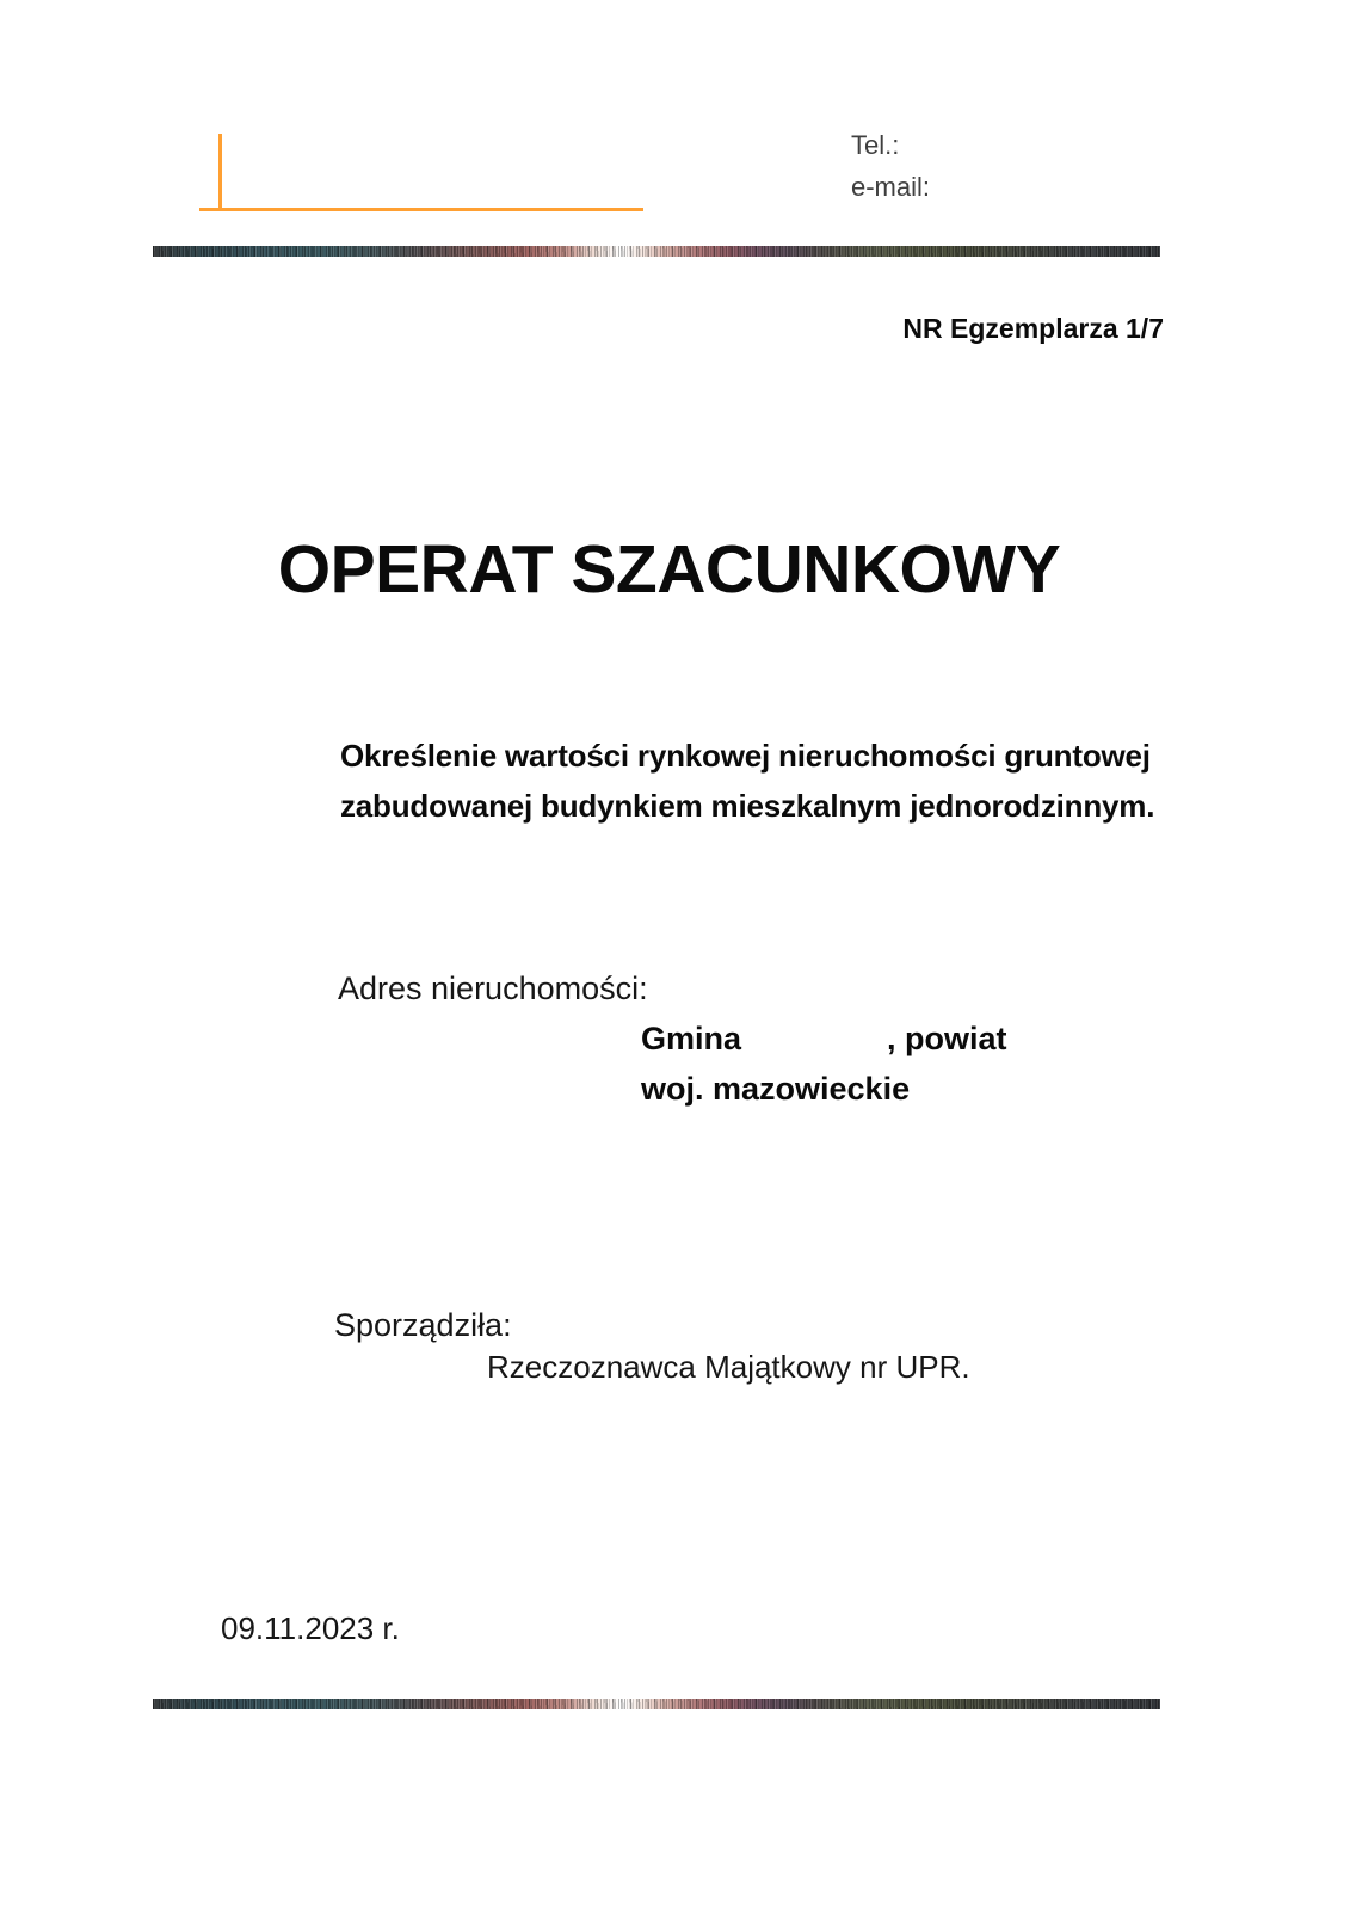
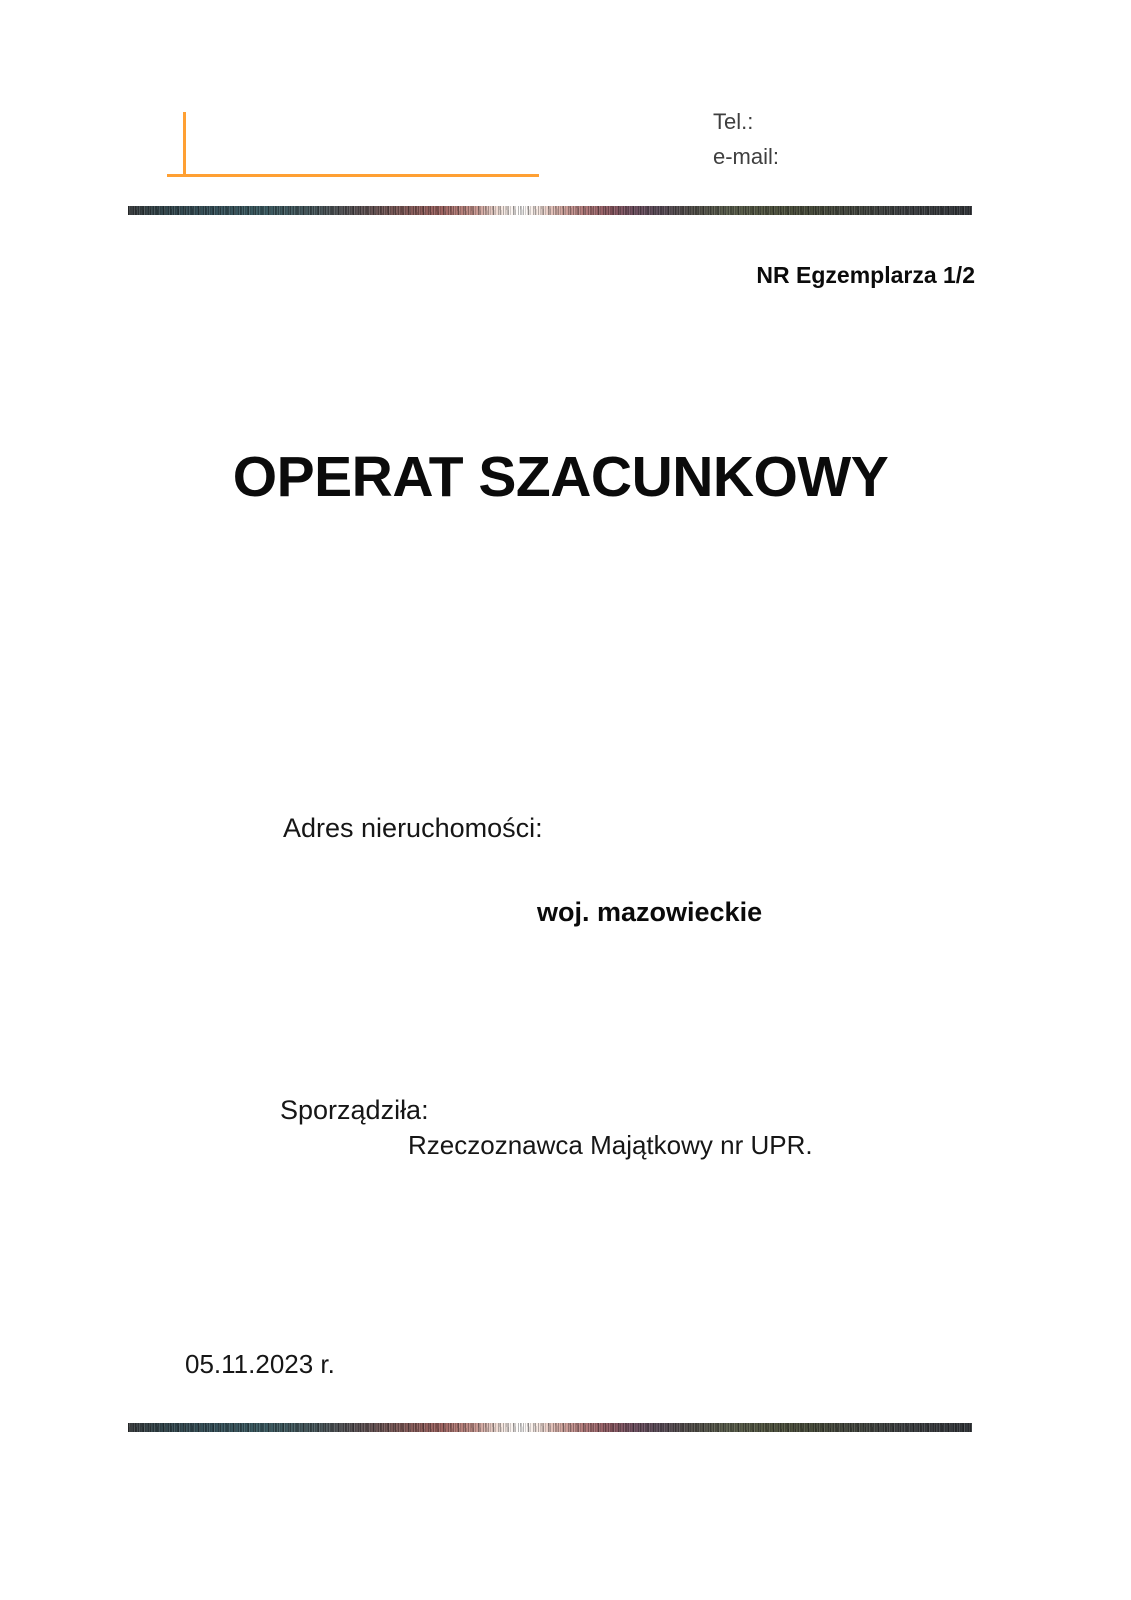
  Tel.:
  e-mail:
- NR Egzemplarza 1/7
+ NR Egzemplarza 1/2
  OPERAT SZACUNKOWY
- Określenie wartości rynkowej nieruchomości gruntowej
- zabudowanej budynkiem mieszkalnym jednorodzinnym.
  Adres nieruchomości:
- Gmina , powiat
  woj. mazowieckie
  Sporządziła:
  Rzeczoznawca Majątkowy nr UPR.
- 09.11.2023 r.
+ 05.11.2023 r.
